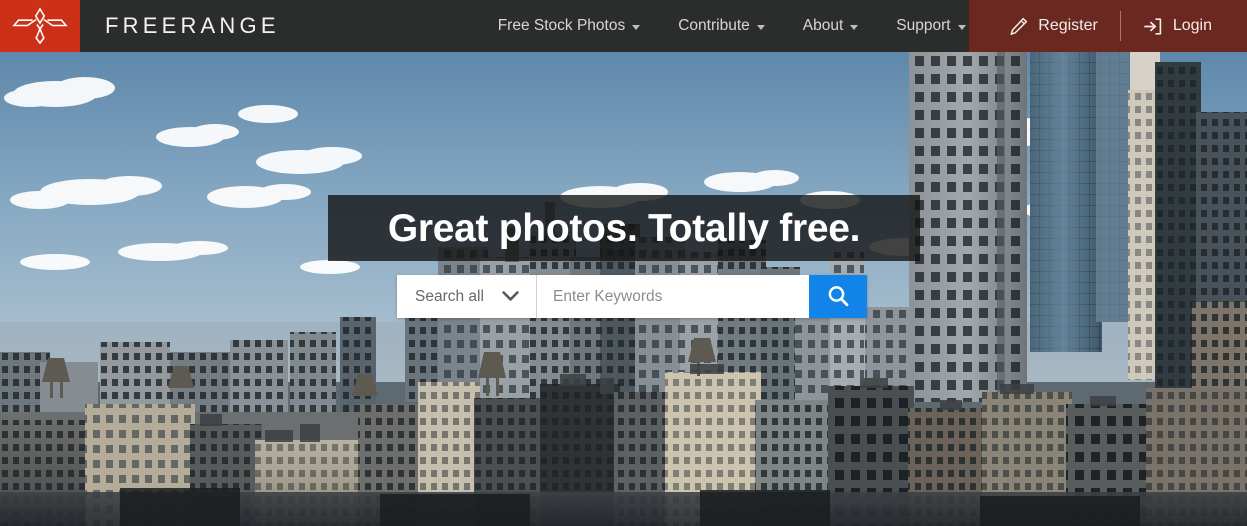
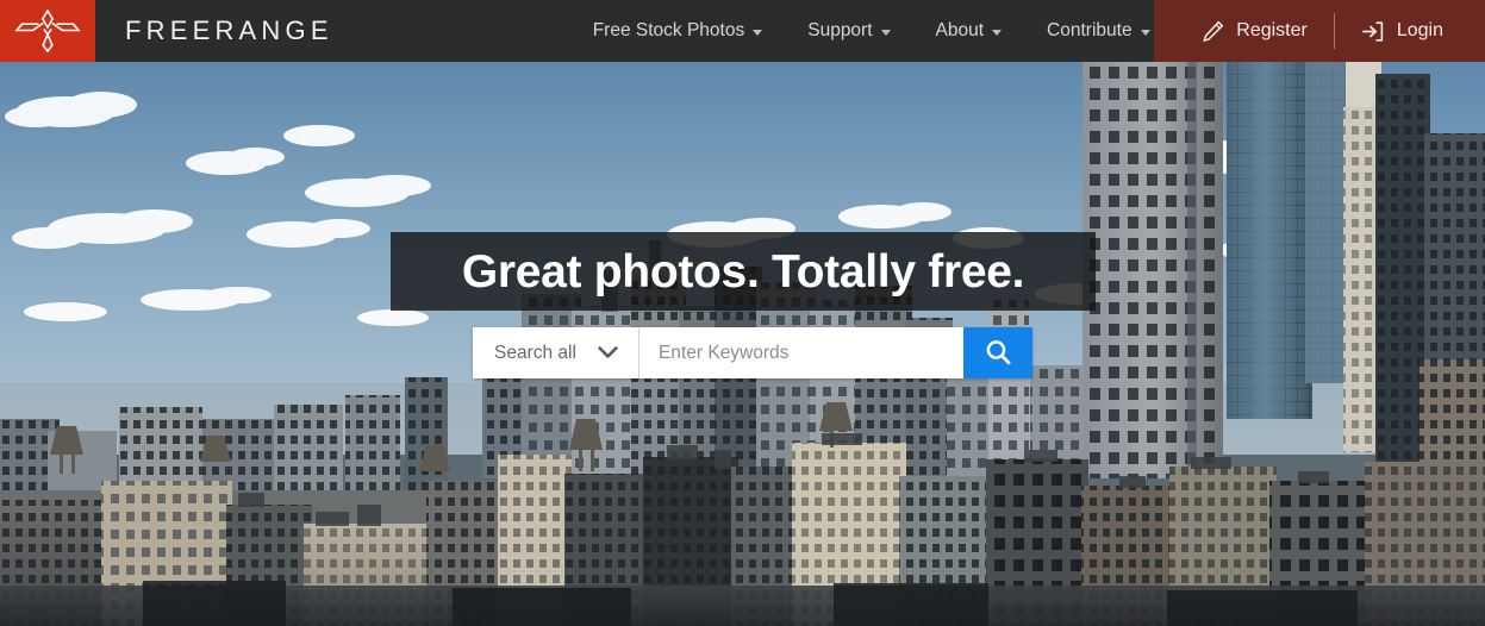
  Great photos. Totally free.
  Search all
  Enter Keywords
  FREERANGE
  Free Stock Photos
- Contribute
+ Support
  About
- Support
+ Contribute
  Register
  Login
